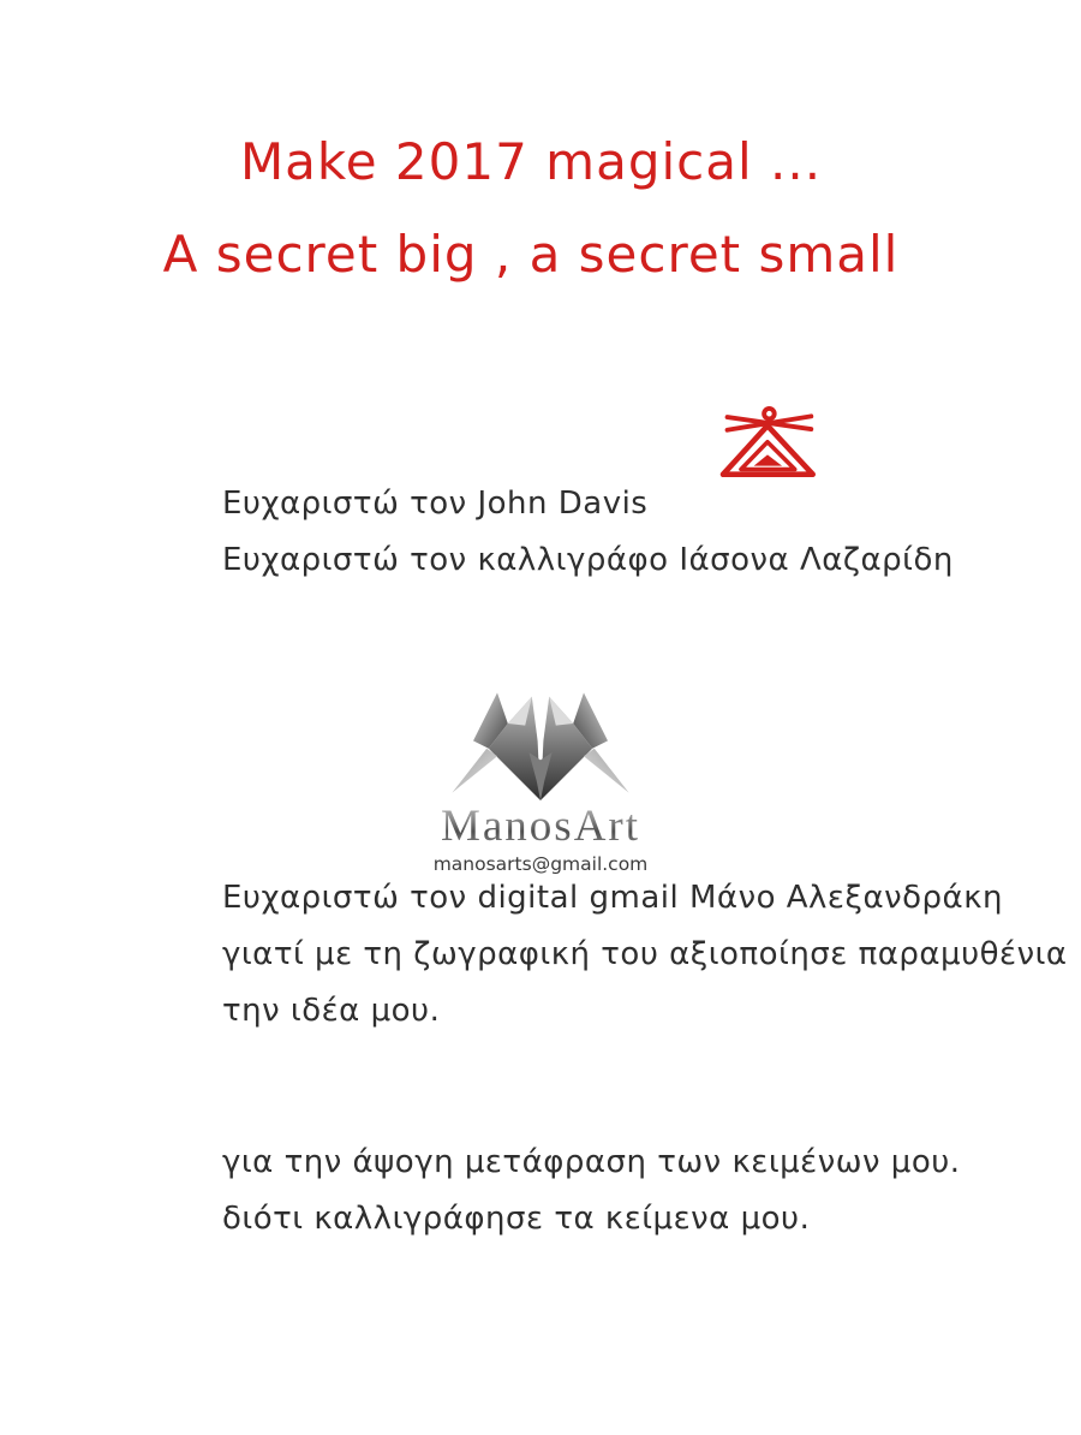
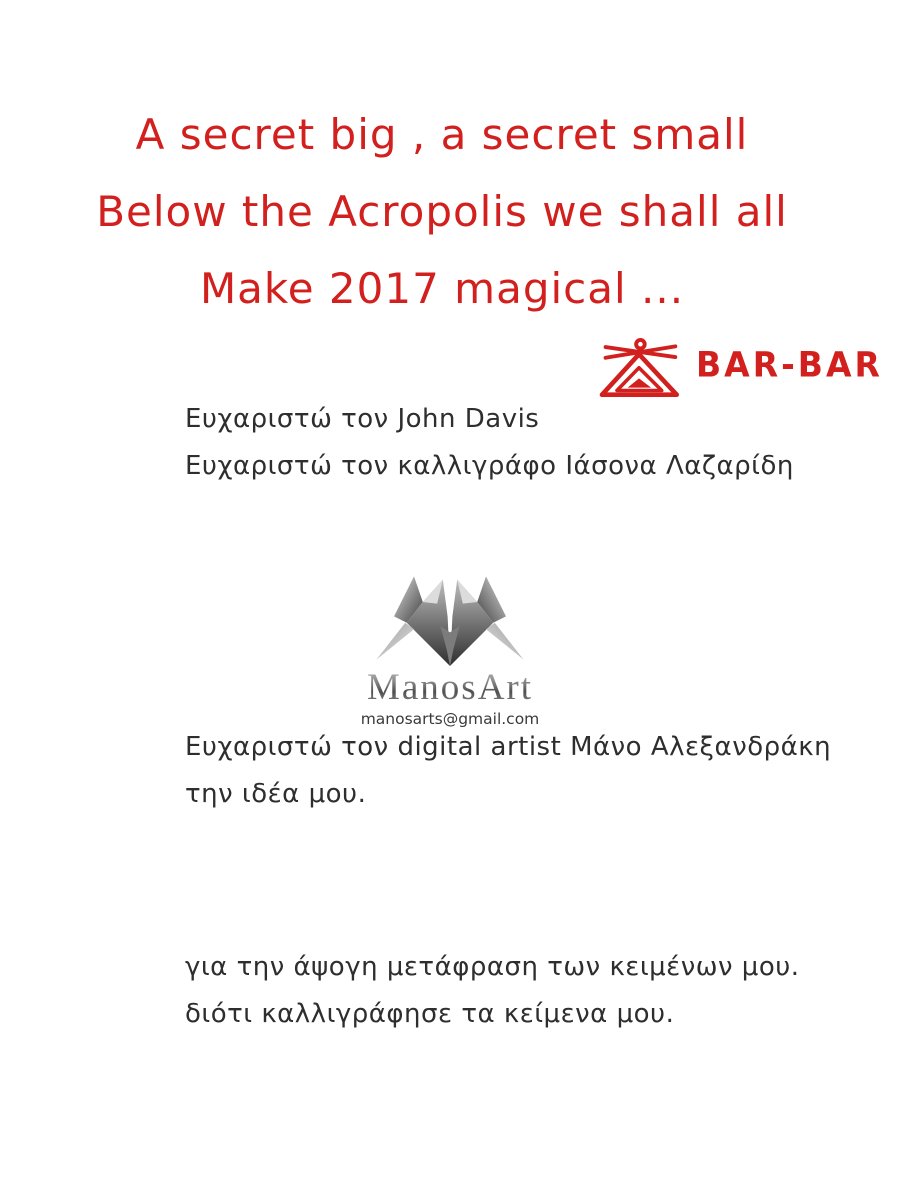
- Make 2017 magical ...
+ A secret big , a secret small
+ Below the Acropolis we shall all
- A secret big , a secret small
+ Make 2017 magical ...
+ BAR-BAR
  Ευχαριστώ τον John Davis
  Ευχαριστώ τον καλλιγράφο Ιάσονα Λαζαρίδη
  ManosArt
  manosarts@gmail.com
- Ευχαριστώ τον digital gmail Μάνο Αλεξανδράκη
+ Ευχαριστώ τον digital artist Μάνο Αλεξανδράκη
- γιατί με τη ζωγραφική του αξιοποίησε παραμυθένια
  την ιδέα μου.
  για την άψογη μετάφραση των κειμένων μου.
  διότι καλλιγράφησε τα κείμενα μου.
